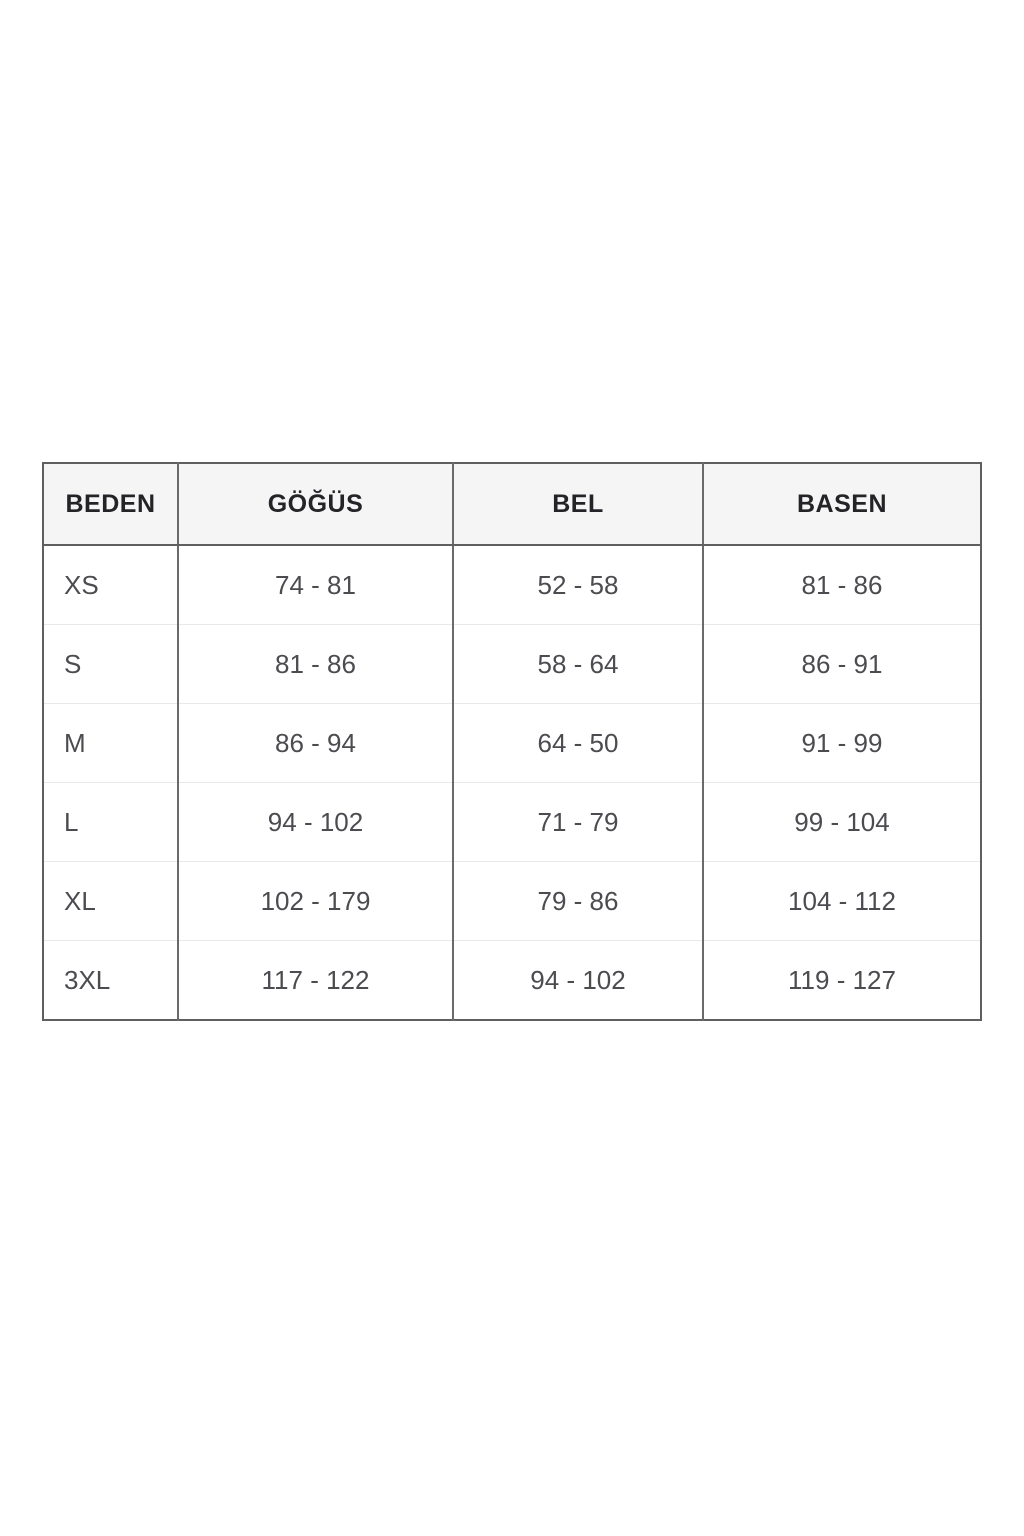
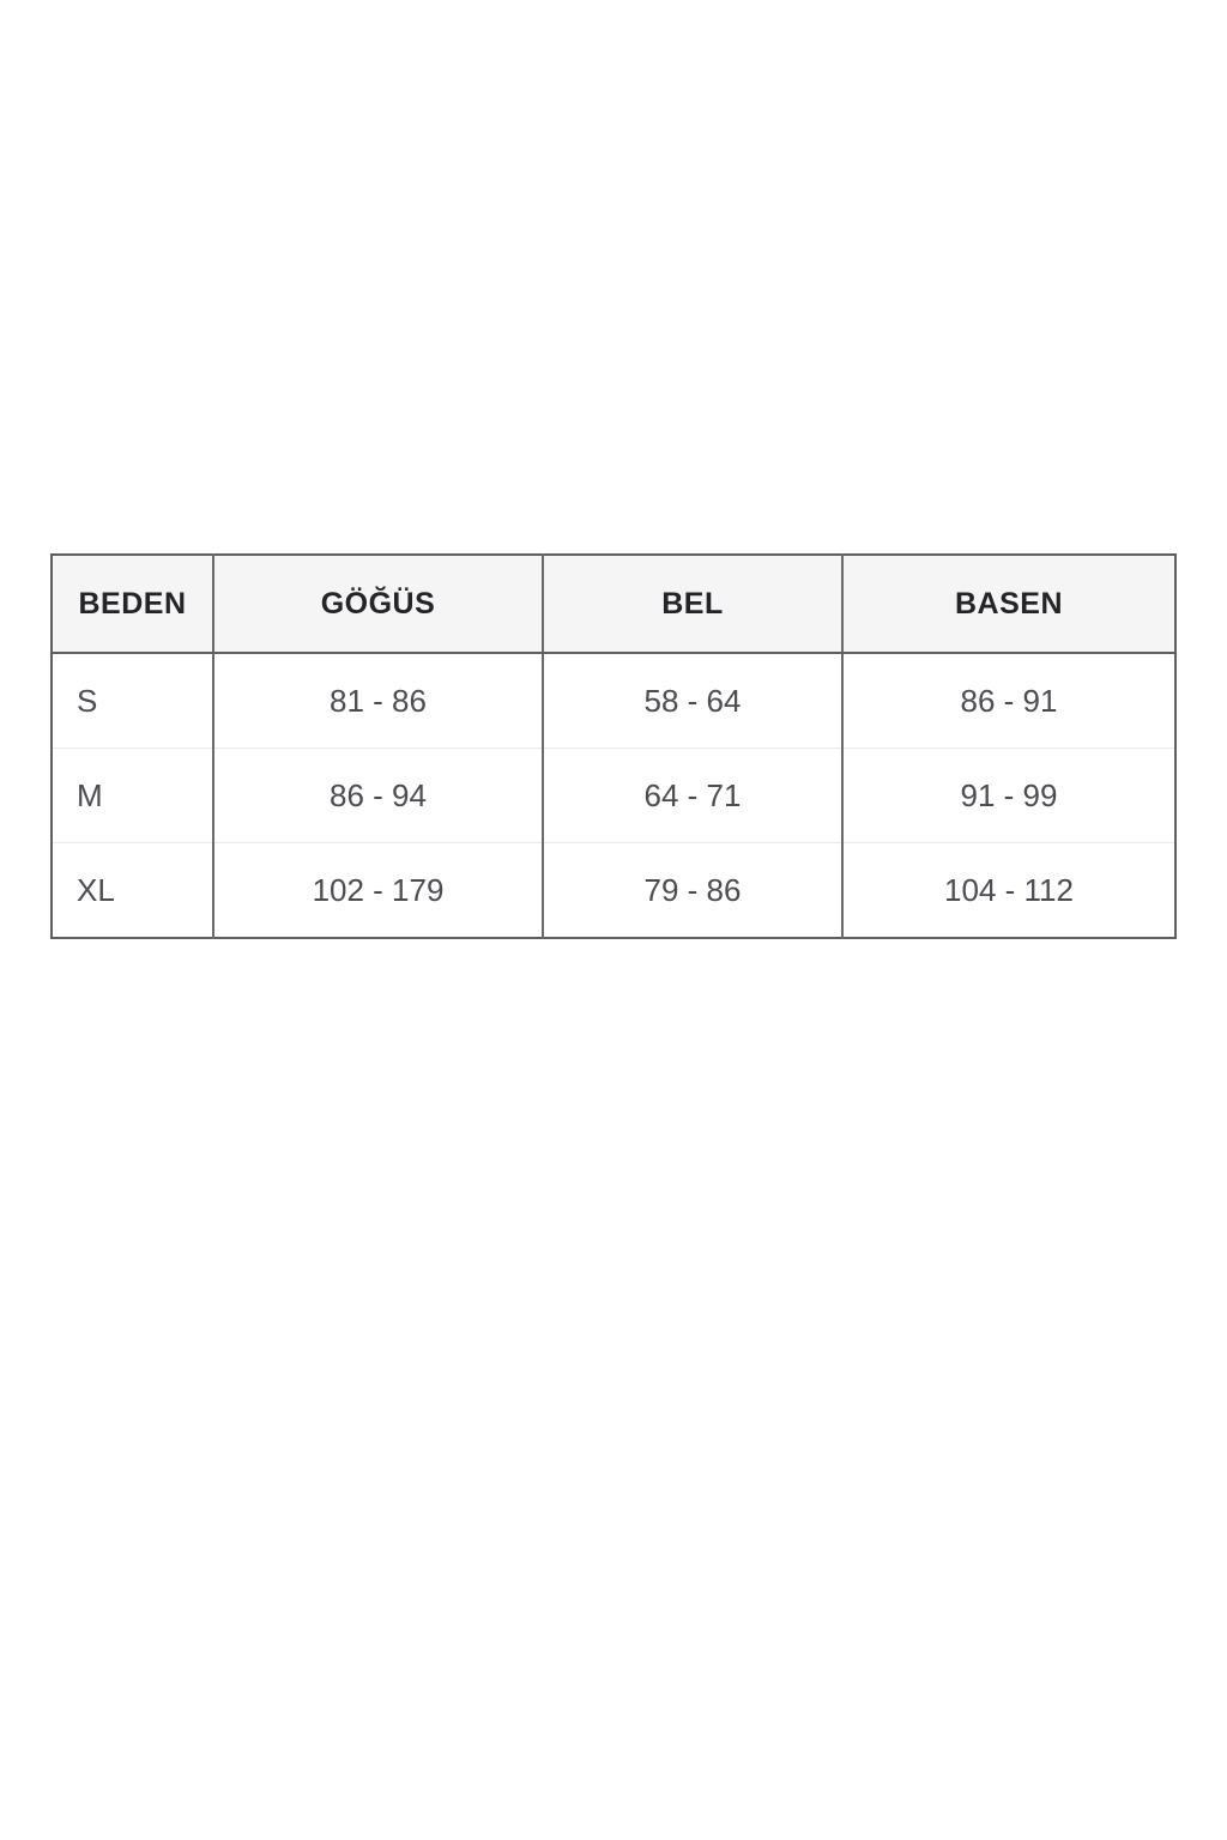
  BEDEN	GÖĞÜS	BEL	BASEN
- XS	74 - 81	52 - 58	81 - 86
  S	81 - 86	58 - 64	86 - 91
- M	86 - 94	64 - 50	91 - 99
+ M	86 - 94	64 - 71	91 - 99
- L	94 - 102	71 - 79	99 - 104
  XL	102 - 179	79 - 86	104 - 112
- 3XL	117 - 122	94 - 102	119 - 127
